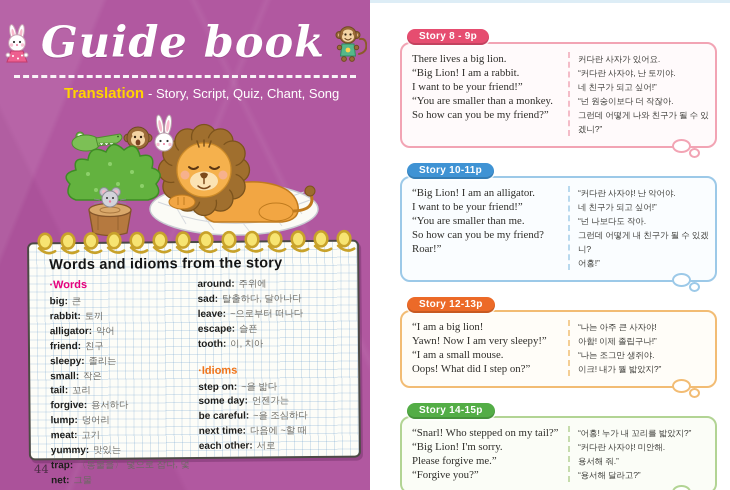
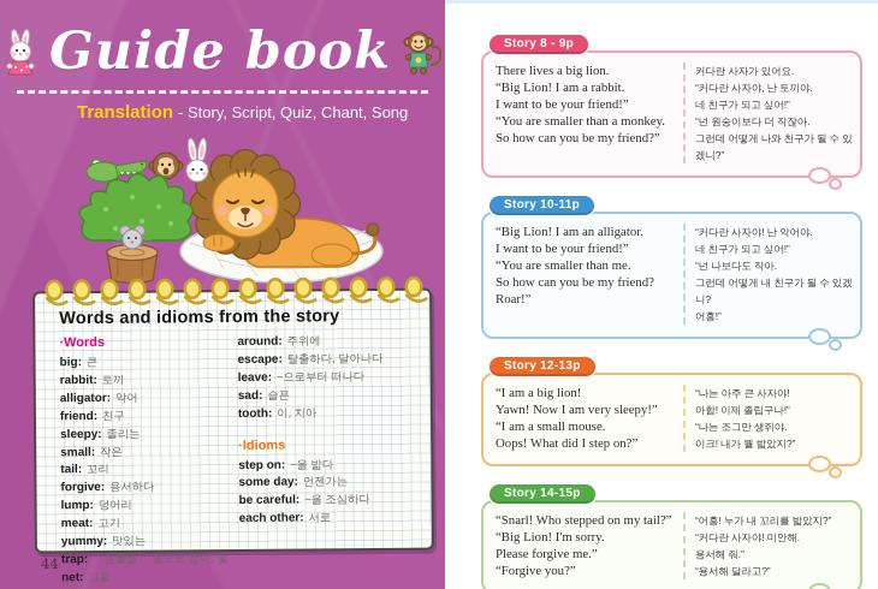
  Guide book
  Translation - Story, Script, Quiz, Chant, Song
  Words and idioms from the story
  ·Words
  big: 큰
  rabbit: 토끼
  alligator: 악어
  friend: 친구
  sleepy: 졸리는
  small: 작은
  tail: 꼬리
  forgive: 용서하다
  lump: 덩어리
  meat: 고기
  yummy: 맛있는
  trap: 〈동물을〉 덫으로 잡다, 덫
  net: 그물
  around: 주위에
- sad: 탈출하다, 달아나다
+ escape: 탈출하다, 달아나다
  leave: ~으로부터 떠나다
- escape: 슬픈
+ sad: 슬픈
  tooth: 이, 치아
  ·Idioms
  step on: ~을 밟다
  some day: 언젠가는
  be careful: ~을 조심하다
- next time: 다음에 ~할 때
  each other: 서로
  44
  Story 8 - 9p
  There lives a big lion.
  “Big Lion! I am a rabbit.
  I want to be your friend!”
  “You are smaller than a monkey.
  So how can you be my friend?”
  커다란 사자가 있어요.
  “커다란 사자야, 난 토끼야.
  네 친구가 되고 싶어!”
  “넌 원숭이보다 더 작잖아.
  그런데 어떻게 나와 친구가 될 수 있겠니?”
  Story 10-11p
  “Big Lion! I am an alligator.
  I want to be your friend!”
  “You are smaller than me.
  So how can you be my friend?
  Roar!”
  “커다란 사자야! 난 악어야.
  네 친구가 되고 싶어!”
  “넌 나보다도 작아.
  그런데 어떻게 내 친구가 될 수 있겠니?
  어흥!”
  Story 12-13p
  “I am a big lion!
  Yawn! Now I am very sleepy!”
  “I am a small mouse.
  Oops! What did I step on?”
  “나는 아주 큰 사자야!
  아함! 이제 졸립구나!”
  “나는 조그만 생쥐야.
  이크! 내가 뭘 밟았지?”
  Story 14-15p
  “Snarl! Who stepped on my tail?”
  “Big Lion! I'm sorry.
  Please forgive me.”
  “Forgive you?”
  “어흥! 누가 내 꼬리를 밟았지?”
  “커다란 사자야! 미안해.
  용서해 줘.”
  “용서해 달라고?”
